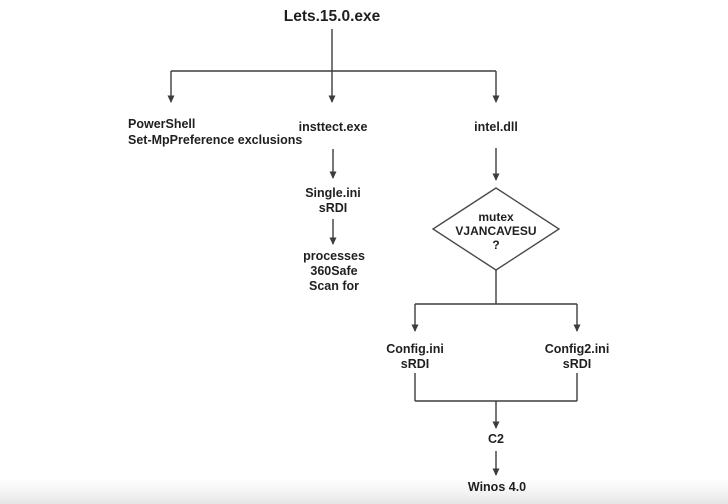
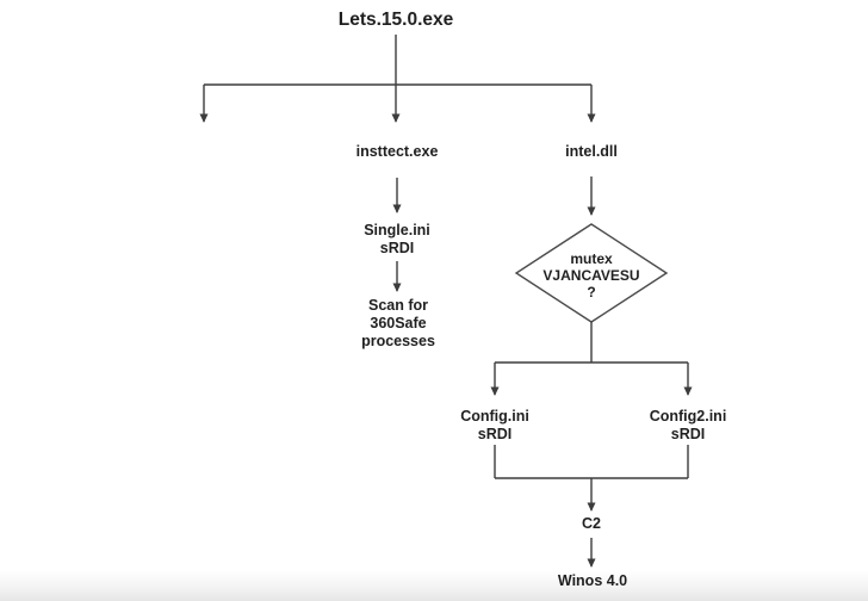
  Lets.15.0.exe
- PowerShell
- Set-MpPreference exclusions
  insttect.exe
  intel.dll
  Single.ini
  sRDI
- processes
+ Scan for
  360Safe
- Scan for
+ processes
  mutex
  VJANCAVESU
  ?
  Config.ini
  sRDI
  Config2.ini
  sRDI
  C2
